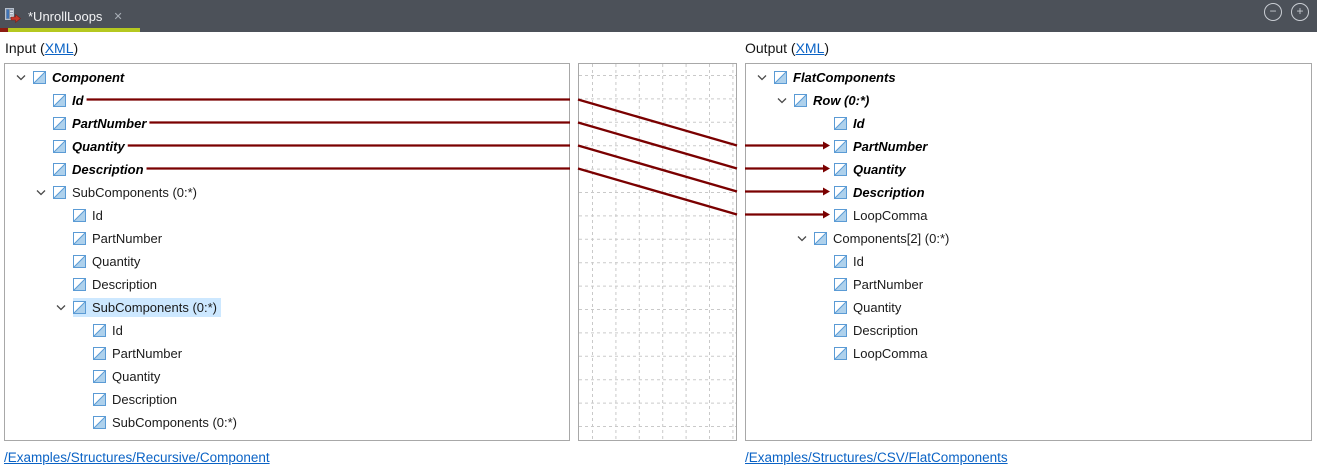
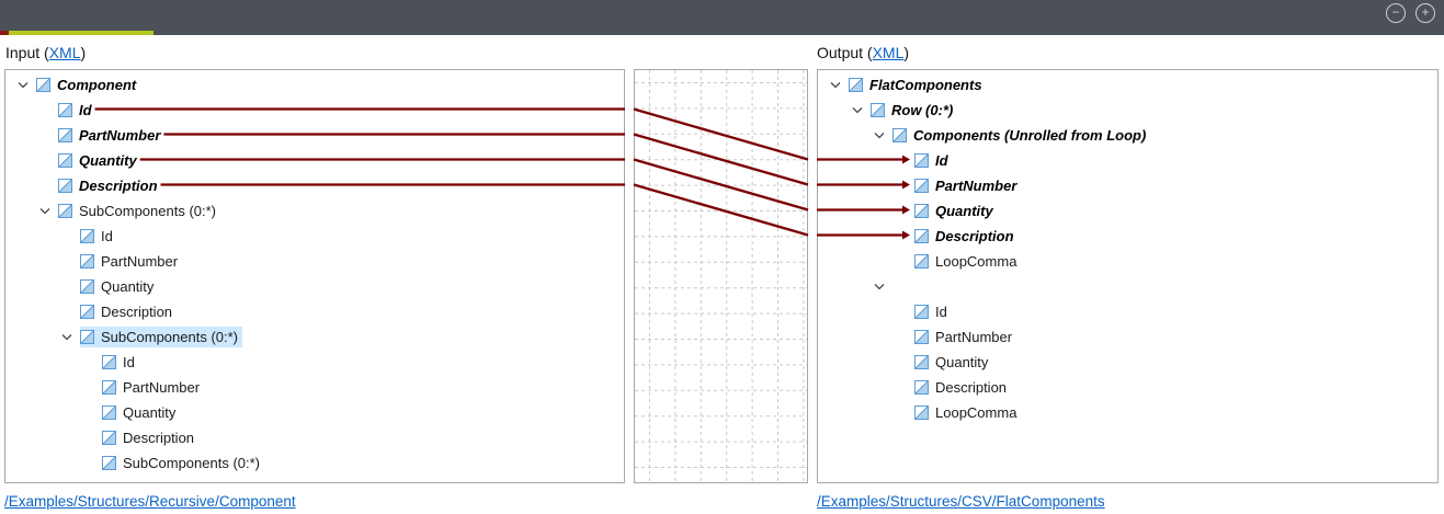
- *UnrollLoops
- ✕
  −
  +
  Input (XML)
  Output (XML)
  Component
  Id
  PartNumber
  Quantity
  Description
  SubComponents (0:*)
  Id
  PartNumber
  Quantity
  Description
  SubComponents (0:*)
  Id
  PartNumber
  Quantity
  Description
  SubComponents (0:*)
  FlatComponents
  Row (0:*)
+ Components (Unrolled from Loop)
  Id
  PartNumber
  Quantity
  Description
  LoopComma
- Components[2] (0:*)
  Id
  PartNumber
  Quantity
  Description
  LoopComma
  /Examples/Structures/Recursive/Component
  /Examples/Structures/CSV/FlatComponents
